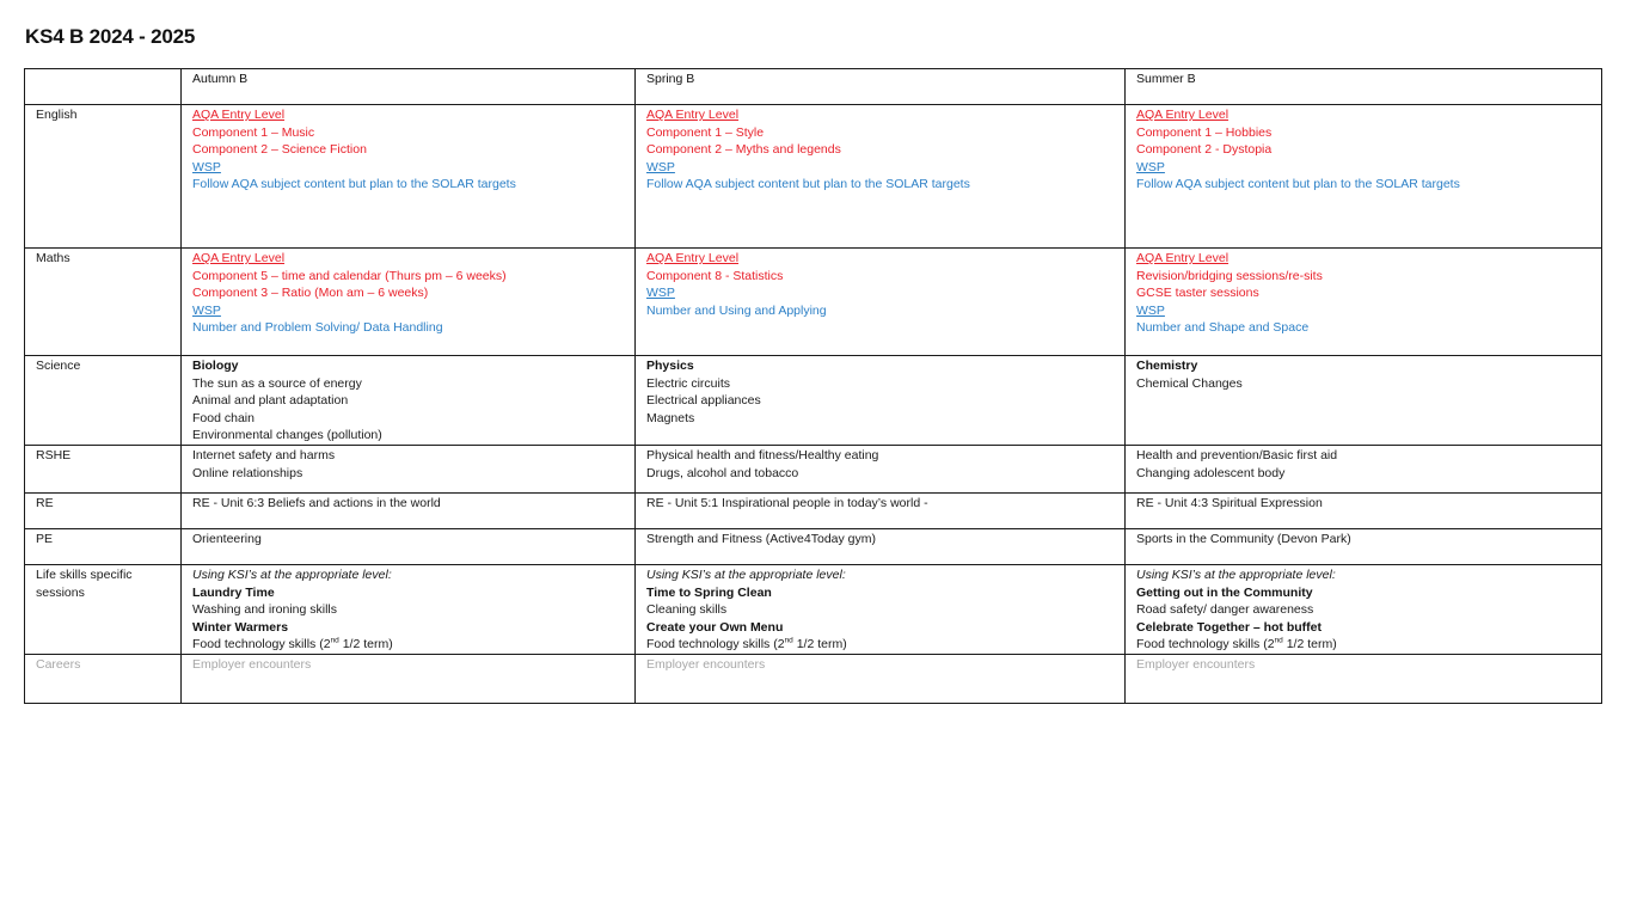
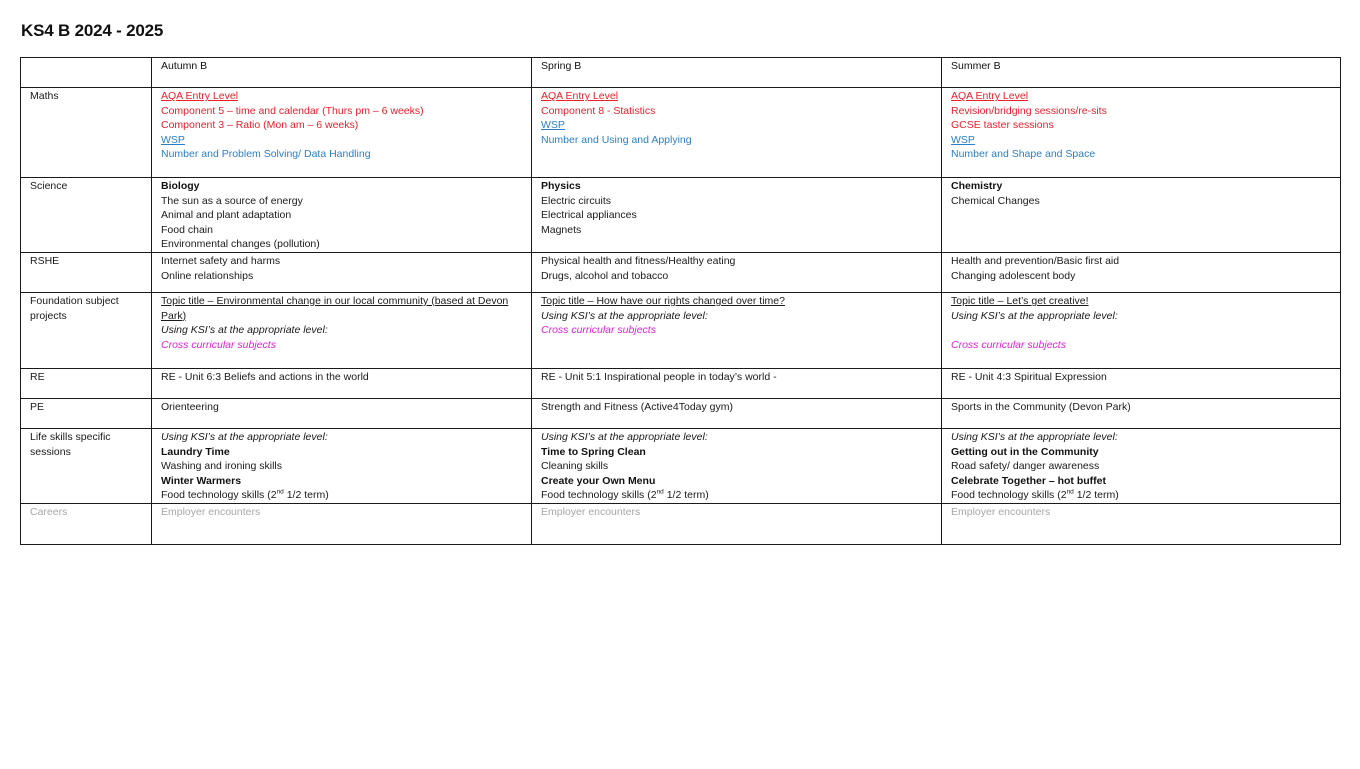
  KS4 B 2024 - 2025
  	Autumn B	Spring B	Summer B
- English	AQA Entry Level Component 1 – Music Component 2 – Science Fiction WSP Follow AQA subject content but plan to the SOLAR targets	AQA Entry Level Component 1 – Style Component 2 – Myths and legends WSP Follow AQA subject content but plan to the SOLAR targets	AQA Entry Level Component 1 – Hobbies Component 2 - Dystopia WSP Follow AQA subject content but plan to the SOLAR targets
  Maths	AQA Entry Level Component 5 – time and calendar (Thurs pm – 6 weeks) Component 3 – Ratio (Mon am – 6 weeks) WSP Number and Problem Solving/ Data Handling	AQA Entry Level Component 8 - Statistics WSP Number and Using and Applying	AQA Entry Level Revision/bridging sessions/re-sits GCSE taster sessions WSP Number and Shape and Space
  Science	Biology The sun as a source of energy Animal and plant adaptation Food chain Environmental changes (pollution)	Physics Electric circuits Electrical appliances Magnets	Chemistry Chemical Changes
  RSHE	Internet safety and harms Online relationships	Physical health and fitness/Healthy eating Drugs, alcohol and tobacco	Health and prevention/Basic first aid Changing adolescent body
+ Foundation subject projects	Topic title – Environmental change in our local community (based at Devon Park) Using KSI’s at the appropriate level: Cross curricular subjects	Topic title – How have our rights changed over time? Using KSI’s at the appropriate level: Cross curricular subjects	Topic title – Let’s get creative! Using KSI’s at the appropriate level: Cross curricular subjects
  RE	RE - Unit 6:3 Beliefs and actions in the world	RE - Unit 5:1 Inspirational people in today’s world -	RE - Unit 4:3 Spiritual Expression
  PE	Orienteering	Strength and Fitness (Active4Today gym)	Sports in the Community (Devon Park)
  Life skills specific sessions	Using KSI’s at the appropriate level: Laundry Time Washing and ironing skills Winter Warmers Food technology skills (2 1/2 term)	Using KSI’s at the appropriate level: Time to Spring Clean Cleaning skills Create your Own Menu Food technology skills (2 1/2 term)	Using KSI’s at the appropriate level: Getting out in the Community Road safety/ danger awareness Celebrate Together – hot buffet Food technology skills (2 1/2 term)
  Careers	Employer encounters	Employer encounters	Employer encounters
